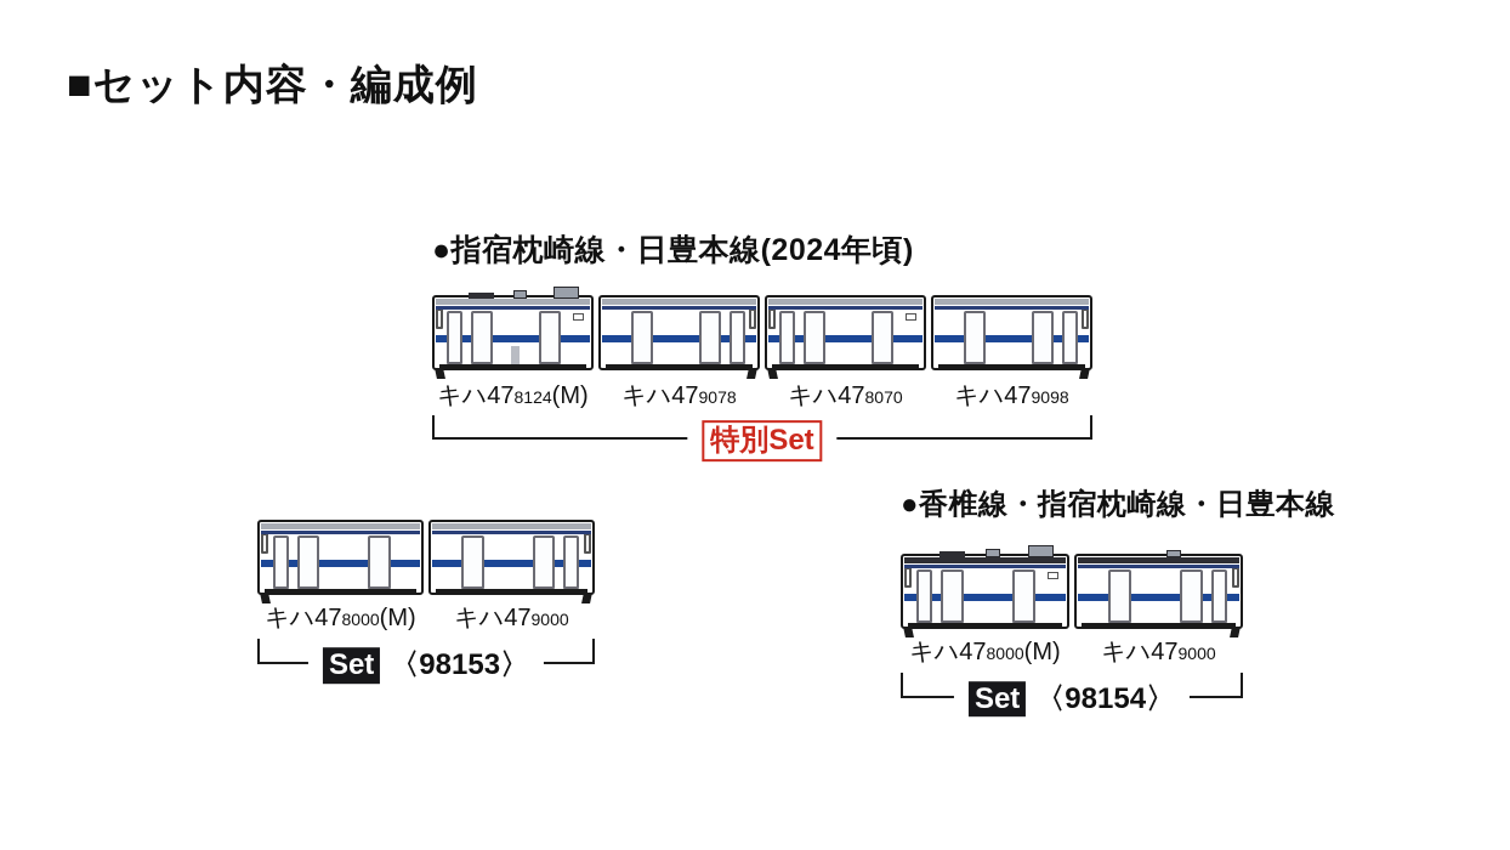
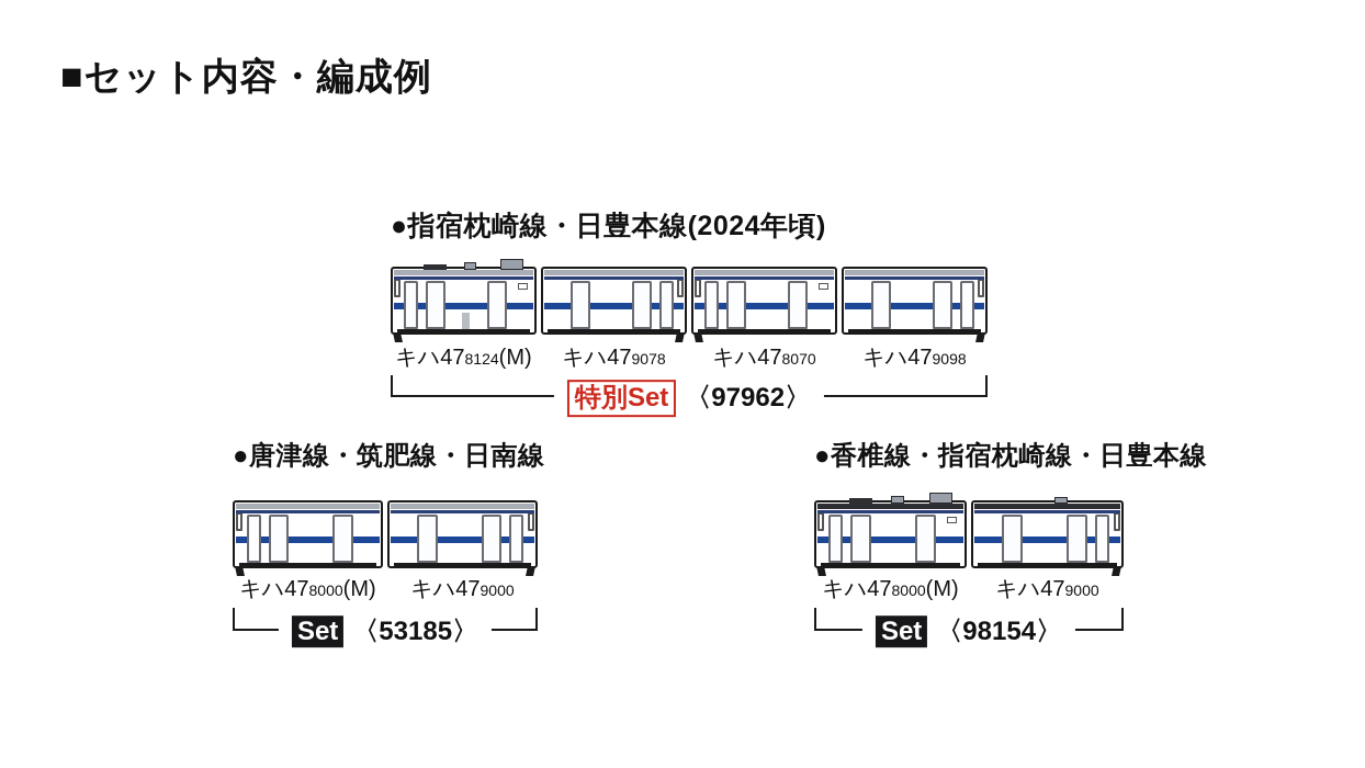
  ■セット内容・編成例
  ●指宿枕崎線・日豊本線(2024年頃)
  キハ478124(M)
  キハ479078
  キハ478070
  キハ479098
  特別Set
+ 〈97962〉
+ ●唐津線・筑肥線・日南線
  キハ478000(M)
  キハ479000
  Set
- 〈98153〉
+ 〈53185〉
  ●香椎線・指宿枕崎線・日豊本線
  キハ478000(M)
  キハ479000
  Set
  〈98154〉
